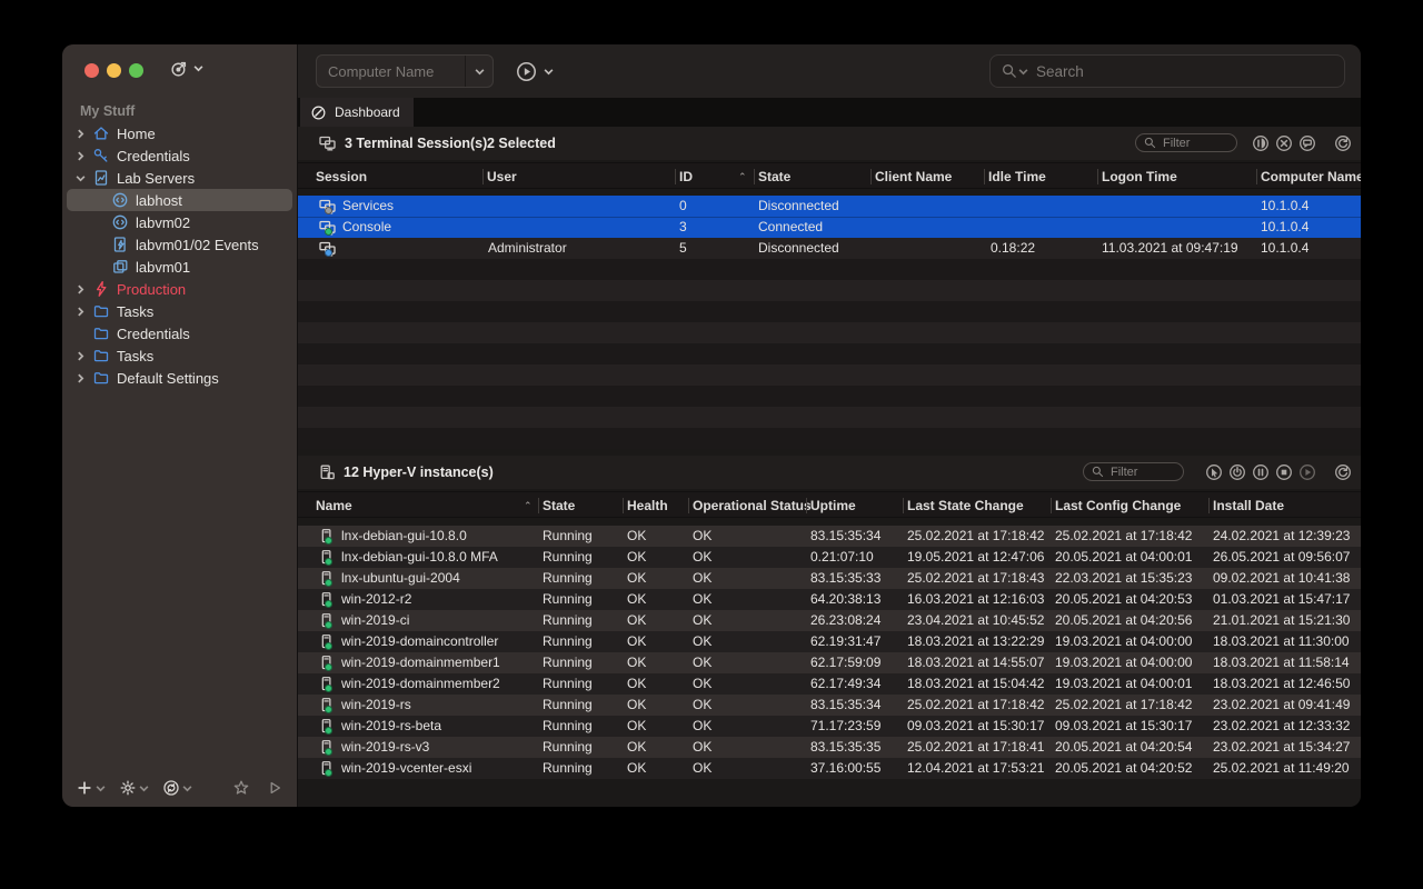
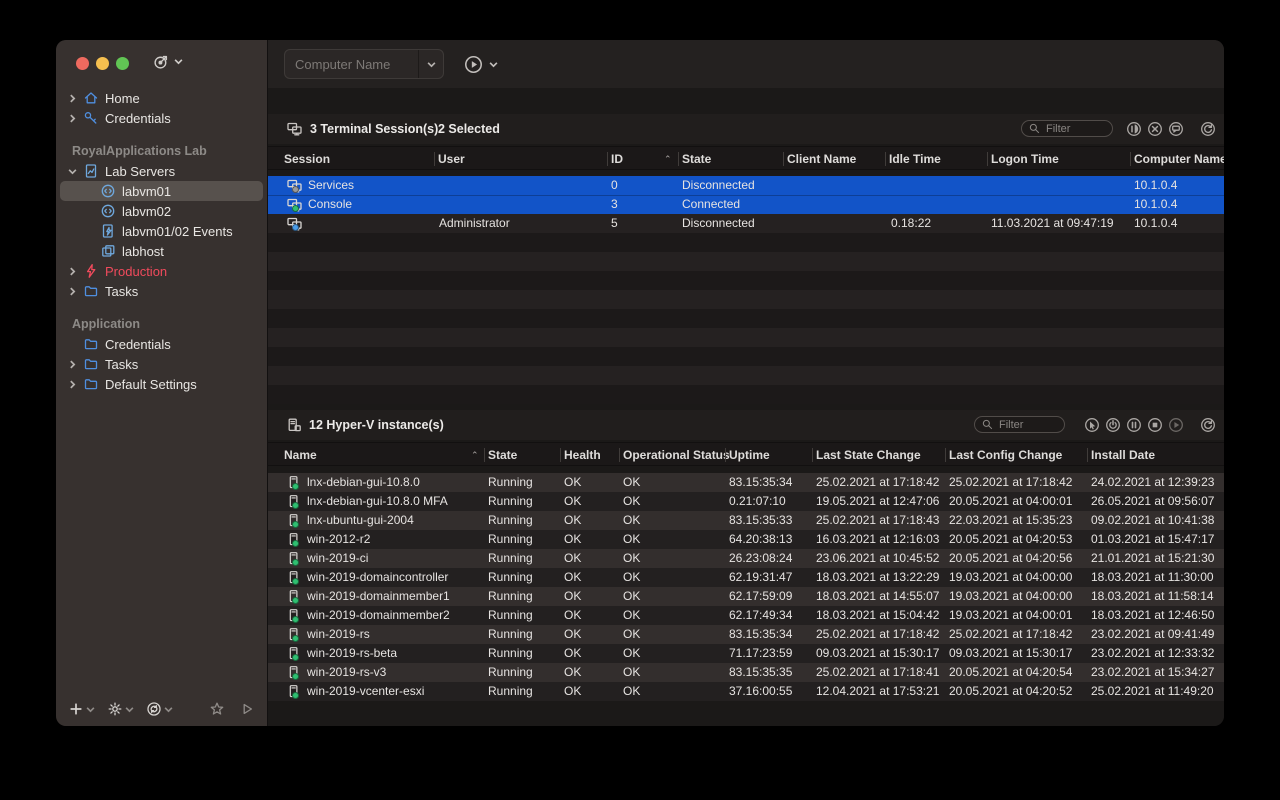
- My Stuff
  Home
  Credentials
+ RoyalApplications Lab
  Lab Servers
- labhost
+ labvm01
  labvm02
  labvm01/02 Events
- labvm01
+ labhost
  Production
  Tasks
+ Application
  Credentials
  Tasks
  Default Settings
  Computer Name
- Search
- Dashboard
  3 Terminal Session(s)
  2 Selected
  Filter
  Session
  User
  ID
  State
  Client Name
  Idle Time
  Logon Time
  Computer Name
  ⌃
  Services
  0
  Disconnected
  10.1.0.4
  Console
  3
  Connected
  10.1.0.4
  Administrator
  5
  Disconnected
  0.18:22
  11.03.2021 at 09:47:19
  10.1.0.4
  12 Hyper-V instance(s)
  Filter
  Name
  State
  Health
  Operational Status
  Uptime
  Last State Change
  Last Config Change
  Install Date
  ⌃
  lnx-debian-gui-10.8.0
  Running
  OK
  OK
  83.15:35:34
  25.02.2021 at 17:18:42
  25.02.2021 at 17:18:42
  24.02.2021 at 12:39:23
  lnx-debian-gui-10.8.0 MFA
  Running
  OK
  OK
  0.21:07:10
  19.05.2021 at 12:47:06
  20.05.2021 at 04:00:01
  26.05.2021 at 09:56:07
  lnx-ubuntu-gui-2004
  Running
  OK
  OK
  83.15:35:33
  25.02.2021 at 17:18:43
  22.03.2021 at 15:35:23
  09.02.2021 at 10:41:38
  win-2012-r2
  Running
  OK
  OK
  64.20:38:13
  16.03.2021 at 12:16:03
  20.05.2021 at 04:20:53
  01.03.2021 at 15:47:17
  win-2019-ci
  Running
  OK
  OK
  26.23:08:24
- 23.04.2021 at 10:45:52
+ 23.06.2021 at 10:45:52
  20.05.2021 at 04:20:56
  21.01.2021 at 15:21:30
  win-2019-domaincontroller
  Running
  OK
  OK
  62.19:31:47
  18.03.2021 at 13:22:29
  19.03.2021 at 04:00:00
  18.03.2021 at 11:30:00
  win-2019-domainmember1
  Running
  OK
  OK
  62.17:59:09
  18.03.2021 at 14:55:07
  19.03.2021 at 04:00:00
  18.03.2021 at 11:58:14
  win-2019-domainmember2
  Running
  OK
  OK
  62.17:49:34
  18.03.2021 at 15:04:42
  19.03.2021 at 04:00:01
  18.03.2021 at 12:46:50
  win-2019-rs
  Running
  OK
  OK
  83.15:35:34
  25.02.2021 at 17:18:42
  25.02.2021 at 17:18:42
  23.02.2021 at 09:41:49
  win-2019-rs-beta
  Running
  OK
  OK
  71.17:23:59
  09.03.2021 at 15:30:17
  09.03.2021 at 15:30:17
  23.02.2021 at 12:33:32
  win-2019-rs-v3
  Running
  OK
  OK
  83.15:35:35
  25.02.2021 at 17:18:41
  20.05.2021 at 04:20:54
  23.02.2021 at 15:34:27
  win-2019-vcenter-esxi
  Running
  OK
  OK
  37.16:00:55
  12.04.2021 at 17:53:21
  20.05.2021 at 04:20:52
  25.02.2021 at 11:49:20
